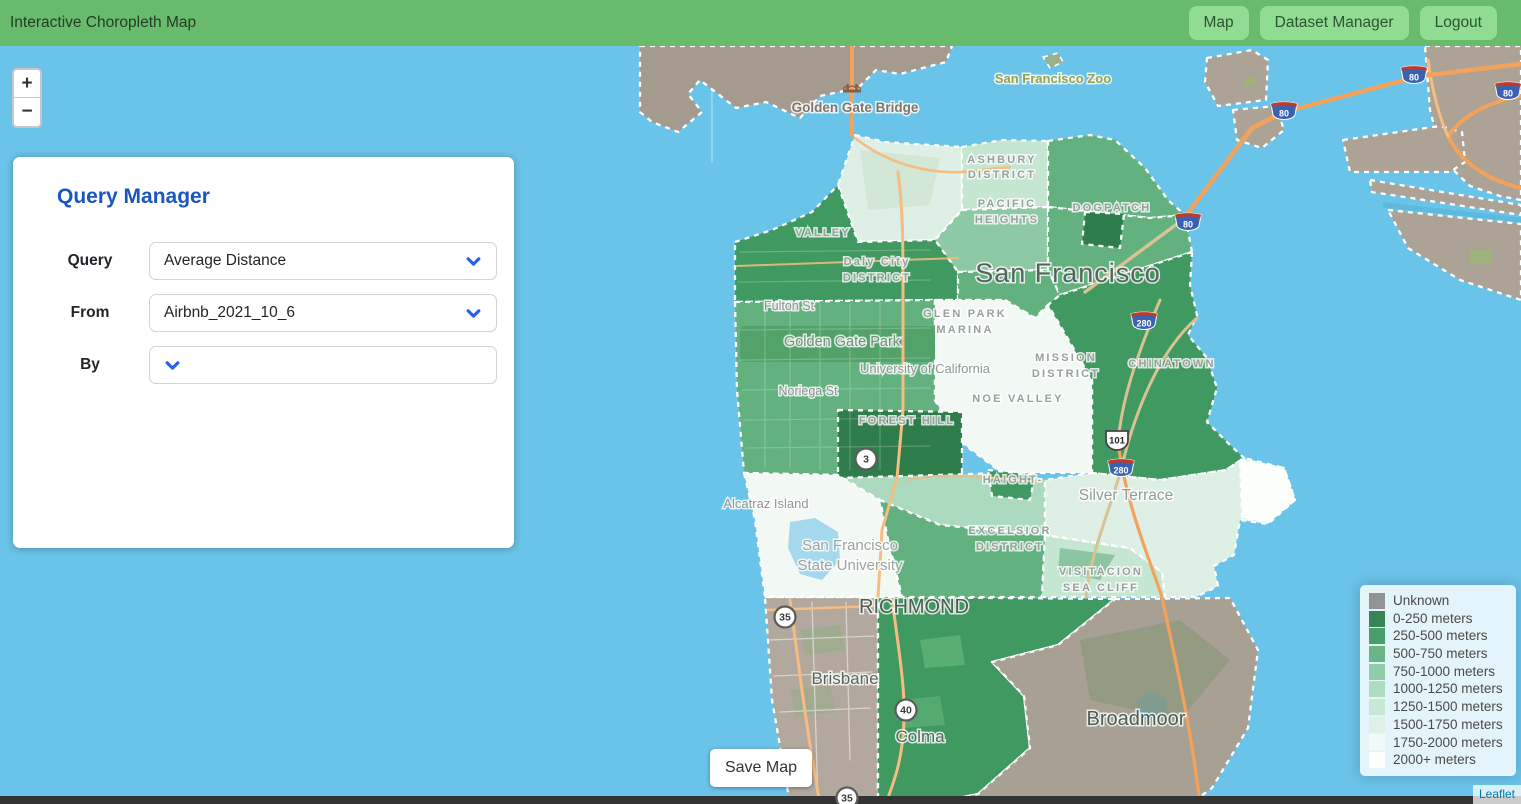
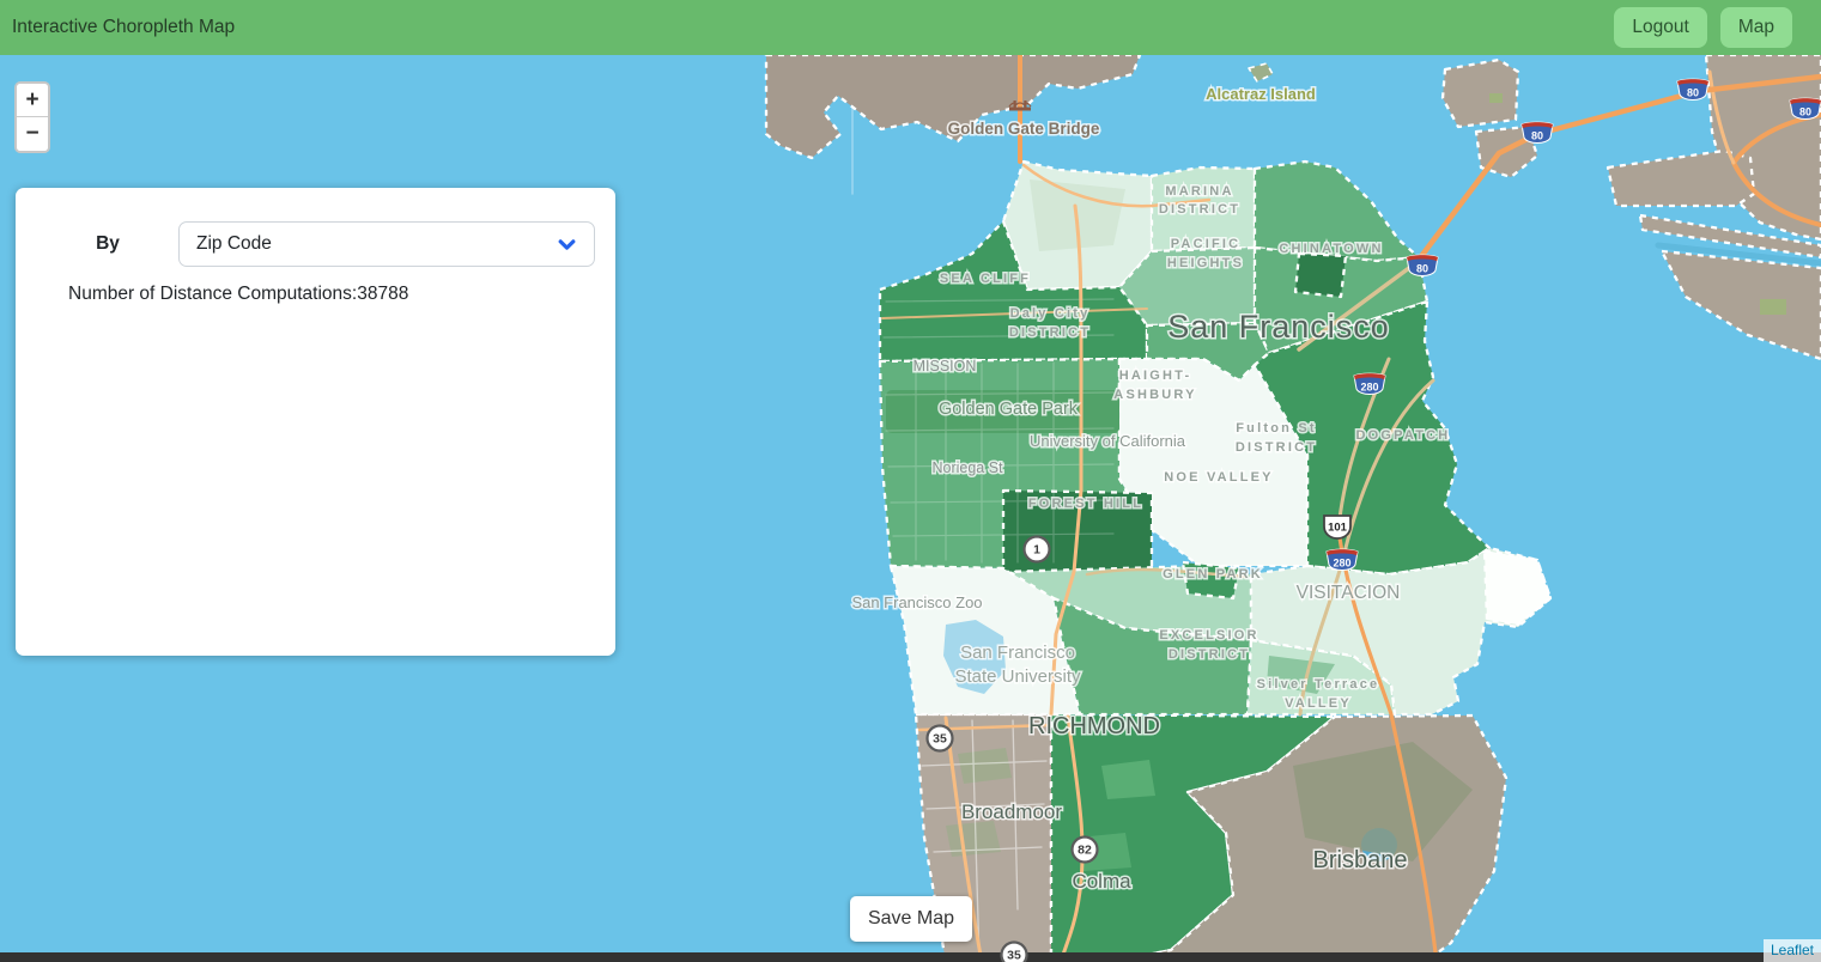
  Interactive Choropleth Map
- Map
+ Logout
- Dataset Manager
- Logout
+ Map
  Golden Gate Bridge
- San Francisco Zoo
+ Alcatraz Island
  San Francisco
- ASHBURY
+ MARINA
  DISTRICT
  PACIFIC
  HEIGHTS
- DOGPATCH
+ CHINATOWN
  Daly City
  DISTRICT
- VALLEY
+ SEA CLIFF
- GLEN PARK
+ HAIGHT-
- MARINA
+ ASHBURY
- MISSION
+ Fulton St
  DISTRICT
- CHINATOWN
+ DOGPATCH
  NOE VALLEY
  FOREST HILL
- HAIGHT-
+ GLEN PARK
  EXCELSIOR
  DISTRICT
- VISITACION
+ Silver Terrace
- SEA CLIFF
+ VALLEY
- Silver Terrace
+ VISITACION
  Golden Gate Park
  University of California
  Noriega St
- Fulton St
+ MISSION
- Alcatraz Island
+ San Francisco Zoo
  San Francisco
  State University
  RICHMOND
- Brisbane
+ Broadmoor
  Colma
- Broadmoor
+ Brisbane
- 3
+ 1
  35
  35
- 40
+ 82
  101
  280
  280
  80
  80
  80
  80
  +
  −
- Query Manager
- Query
- Average Distance
- From
- Airbnb_2021_10_6
  By
+ Zip Code
+ Number of Distance Computations:38788
  Save Map
- Unknown
- 0-250 meters
- 250-500 meters
- 500-750 meters
- 750-1000 meters
- 1000-1250 meters
- 1250-1500 meters
- 1500-1750 meters
- 1750-2000 meters
- 2000+ meters
  Leaflet
